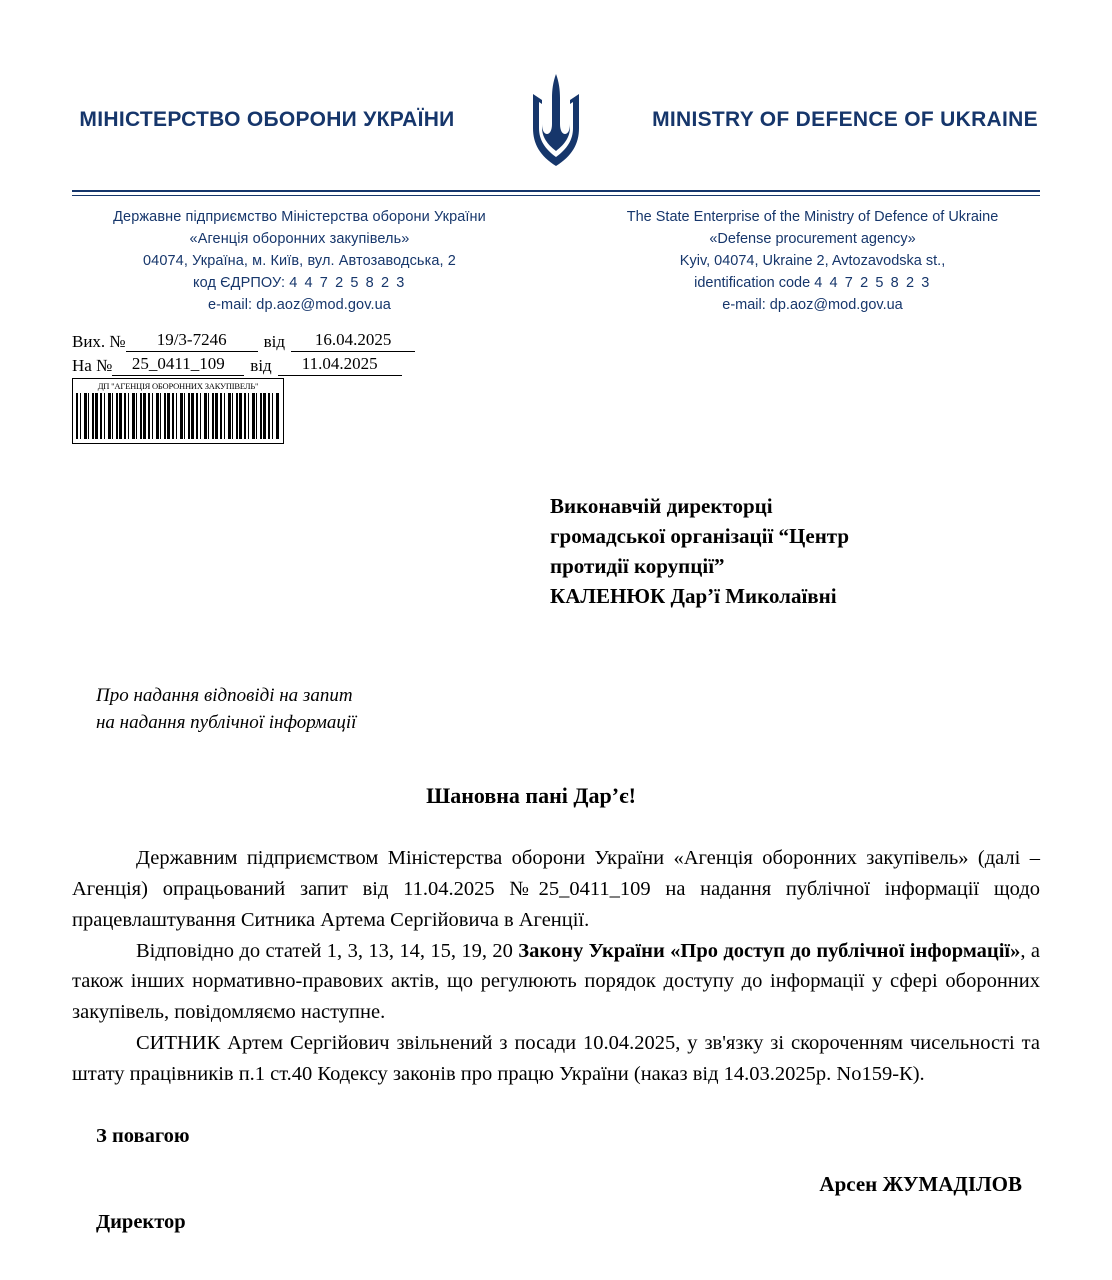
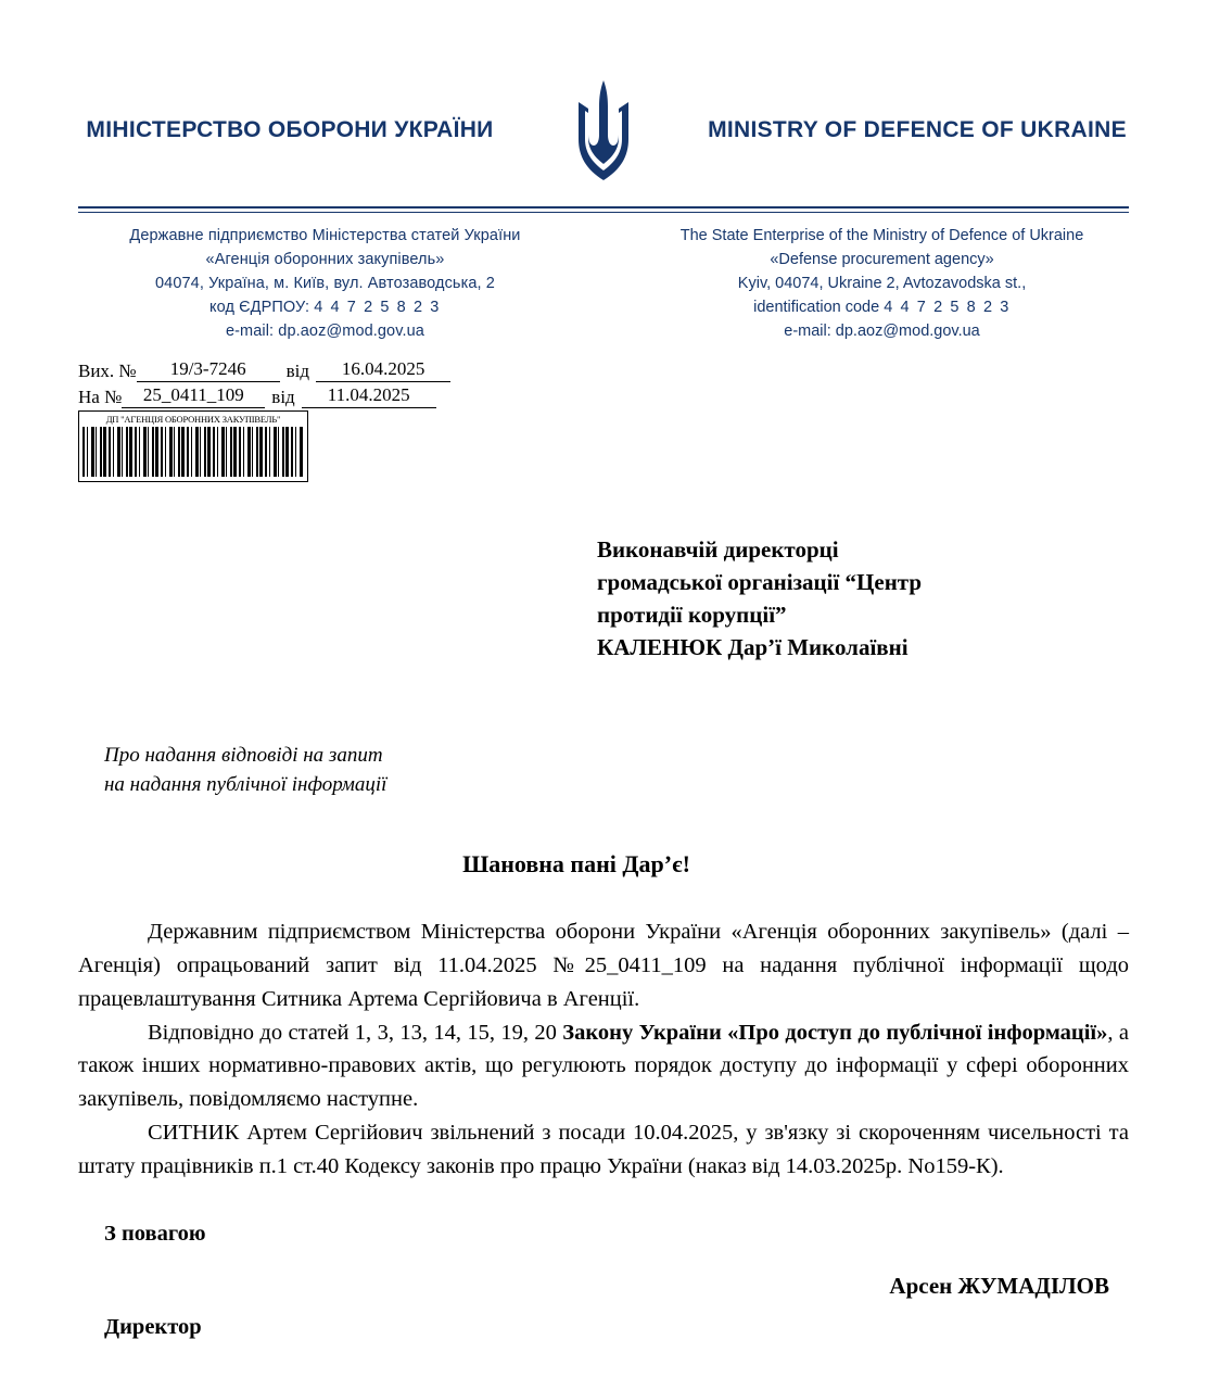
  МІНІСТЕРСТВО ОБОРОНИ УКРАЇНИ
  MINISTRY OF DEFENCE OF UKRAINE
- Державне підприємство Міністерства оборони України
+ Державне підприємство Міністерства статей України
  «Агенція оборонних закупівель»
  04074, Україна, м. Київ, вул. Автозаводська, 2
  код ЄДРПОУ: 4 4 7 2 5 8 2 3
  e-mail: dp.aoz@mod.gov.ua
  The State Enterprise of the Ministry of Defence of Ukraine
  «Defense procurement agency»
  Kyiv, 04074, Ukraine 2, Avtozavodska st.,
  identification code 4 4 7 2 5 8 2 3
  e-mail: dp.aoz@mod.gov.ua
  Вих. №
  19/3-7246
  від
  16.04.2025
  На №
  25_0411_109
  від
  11.04.2025
  ДП "АГЕНЦІЯ ОБОРОННИХ ЗАКУПІВЕЛЬ"
  Виконавчій директорці
  громадської організації “Центр
  протидії корупції”
  КАЛЕНЮК Дар’ї Миколаївні
  Про надання відповіді на запит
  на надання публічної інформації
  Шановна пані Дар’є!
  Державним підприємством Міністерства оборони України «Агенція оборонних закупівель» (далі – Агенція) опрацьований запит від 11.04.2025 №25_0411_109 на надання публічної інформації щодо працевлаштування Ситника Артема Сергійовича в Агенції.
  Відповідно до статей 1, 3, 13, 14, 15, 19, 20 Закону України «Про доступ до публічної інформації», а також інших нормативно-правових актів, що регулюють порядок доступу до інформації у сфері оборонних закупівель, повідомляємо наступне.
  СИТНИК Артем Сергійович звільнений з посади 10.04.2025, у зв'язку зі скороченням чисельності та штату працівників п.1 ст.40 Кодексу законів про працю України (наказ від 14.03.2025р. No159-К).
  З повагою
  Арсен ЖУМАДІЛОВ
  Директор
